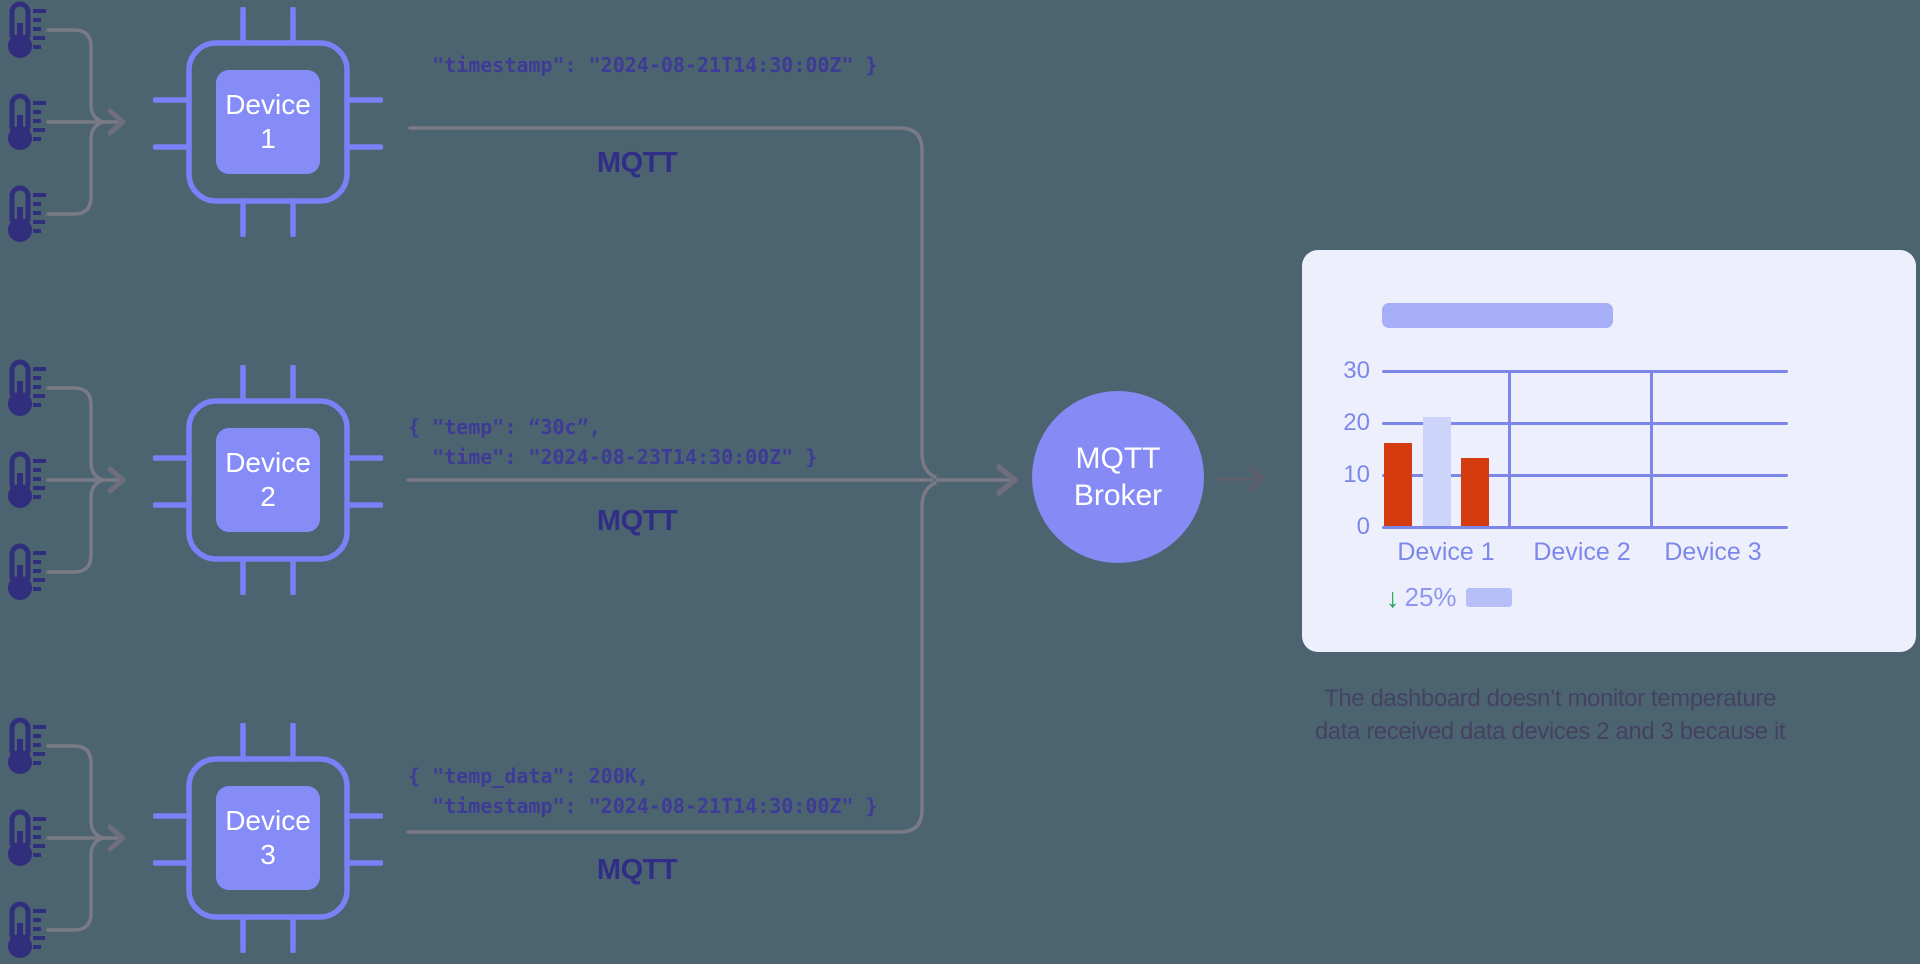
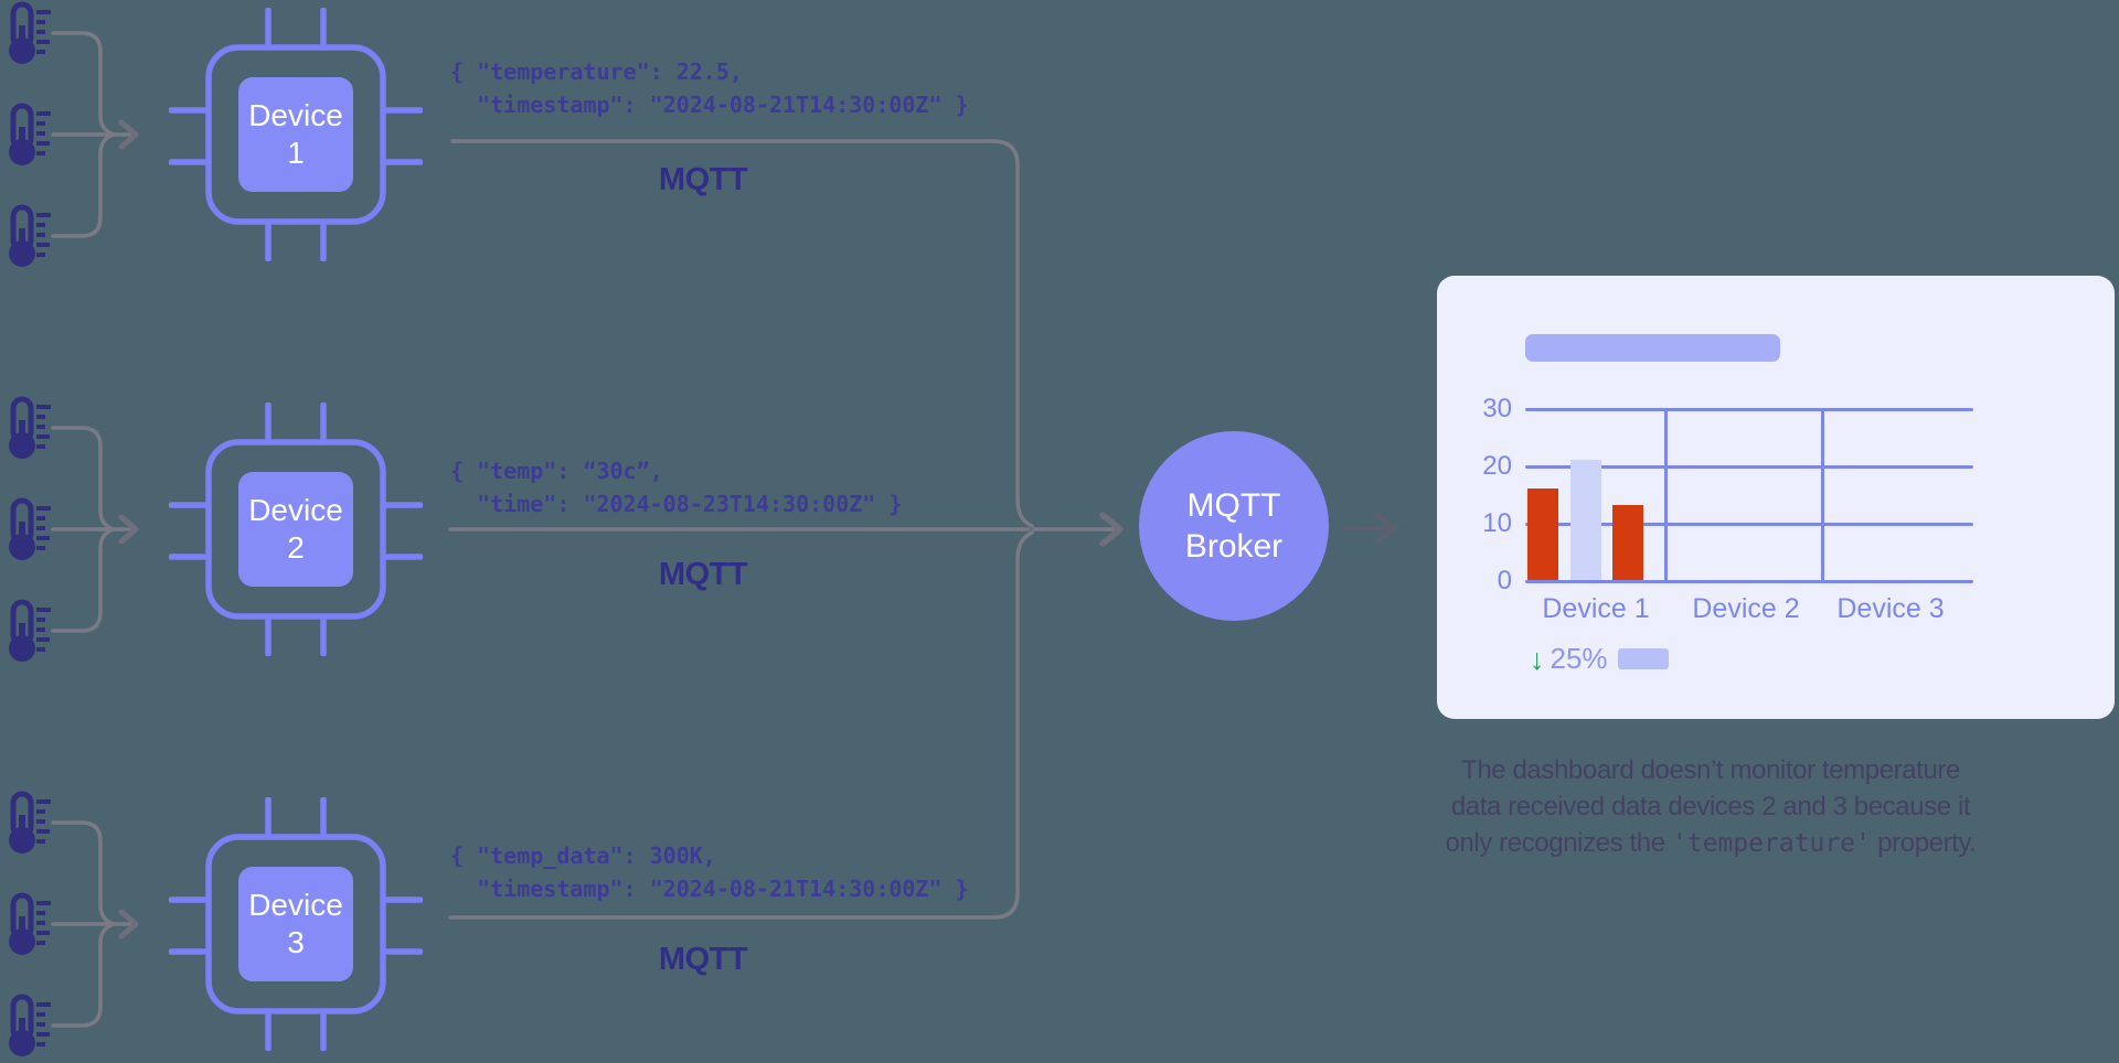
  Device
  1
  Device
  2
  Device
  3
+ { "temperature": 22.5,
  "timestamp": "2024-08-21T14:30:00Z" }
  { "temp": “30c”,
  "time": "2024-08-23T14:30:00Z" }
- { "temp_data": 200K,
+ { "temp_data": 300K,
  "timestamp": "2024-08-21T14:30:00Z" }
  MQTT
  MQTT
  MQTT
  MQTT
  Broker
  30
  20
  10
  0
  Device 1
  Device 2
  Device 3
  ↓
  25%
  The dashboard doesn’t monitor temperature
  data received data devices 2 and 3 because it
+ only recognizes the 'temperature' property.
